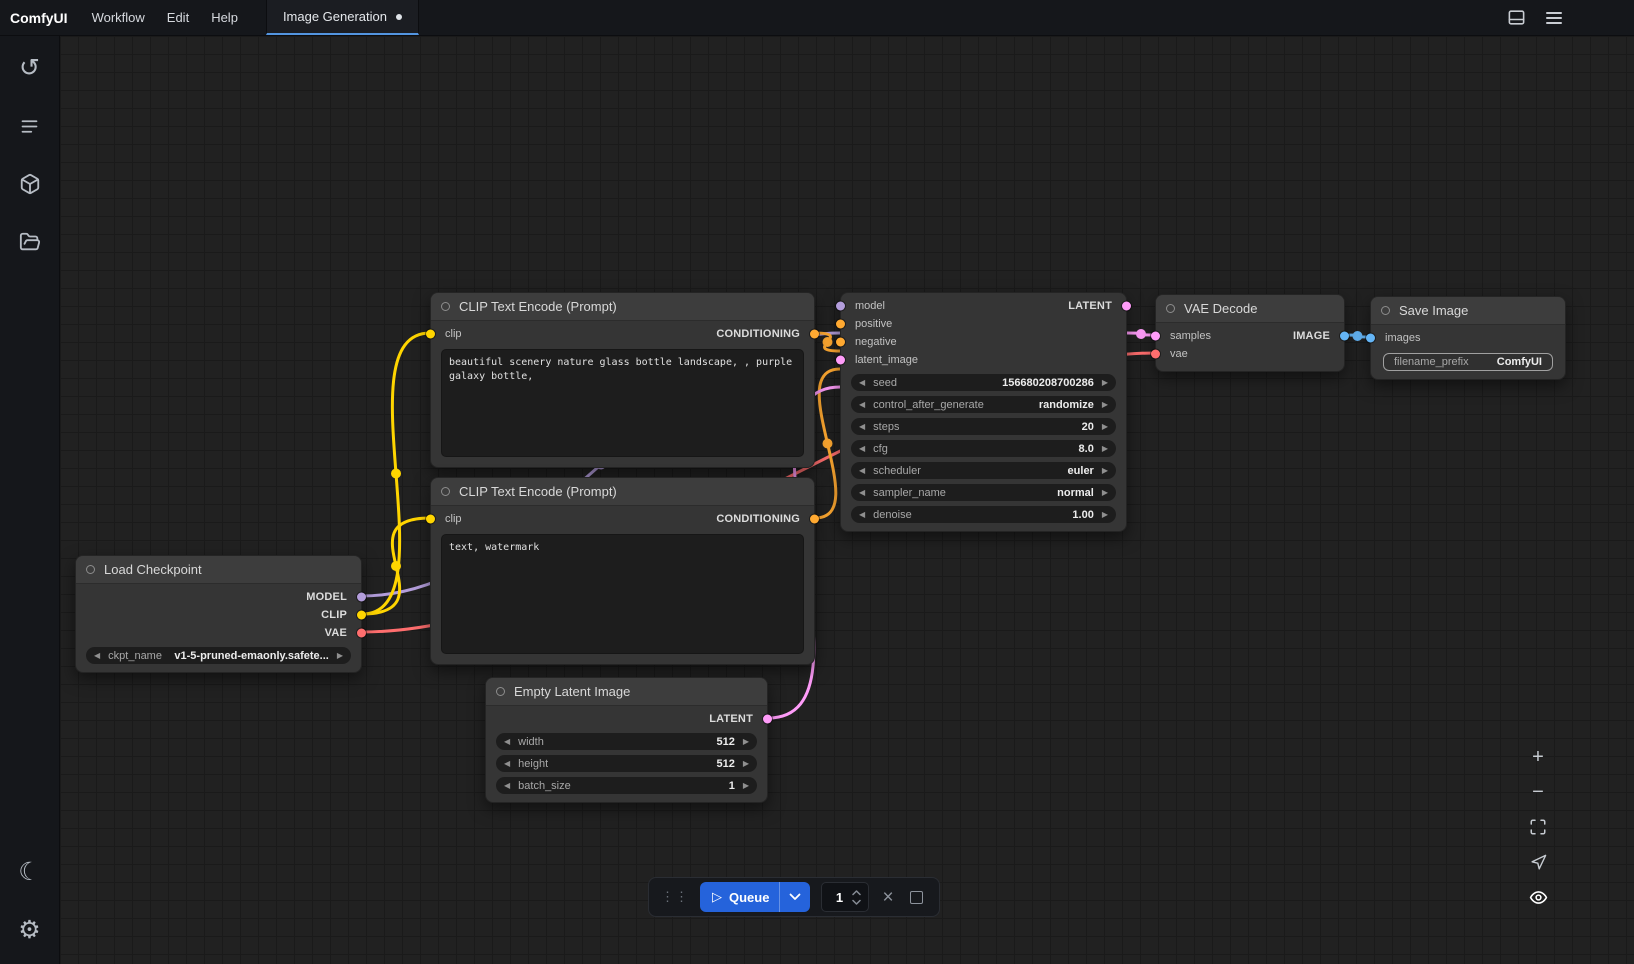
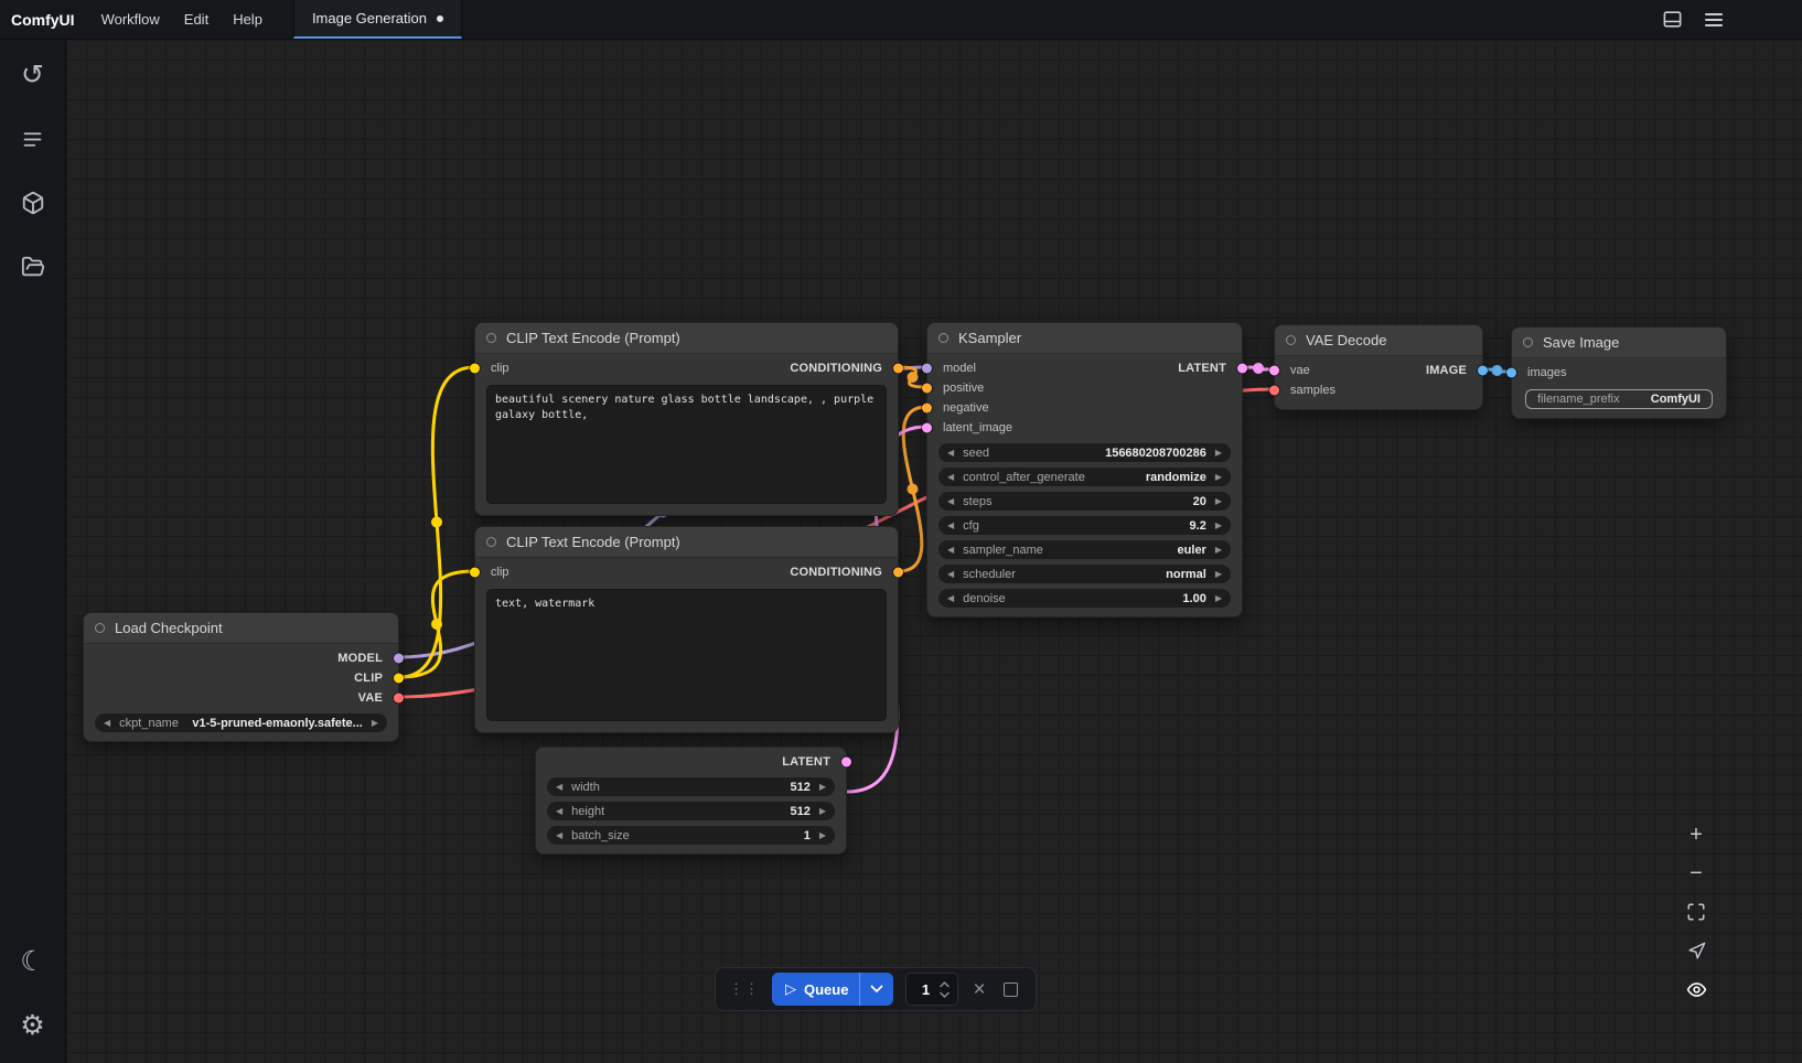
  ComfyUI
  Workflow
  Edit
  Help
  Image Generation
  ↺
  ☾
  ⚙
  Load Checkpoint
  MODEL
  CLIP
  VAE
  ◀
  ckpt_name
  v1-5-pruned-emaonly.safete...
  ▶
  CLIP Text Encode (Prompt)
  clip
  CONDITIONING
  beautiful scenery nature glass bottle landscape, , purple galaxy bottle,
  CLIP Text Encode (Prompt)
  clip
  CONDITIONING
  text, watermark
- Empty Latent Image
  LATENT
  ◀
  width
  512
  ▶
  ◀
  height
  512
  ▶
  ◀
  batch_size
  1
  ▶
+ KSampler
  model
  LATENT
  positive
  negative
  latent_image
  ◀
  seed
  156680208700286
  ▶
  ◀
  control_after_generate
  randomize
  ▶
  ◀
  steps
  20
  ▶
  ◀
  cfg
- 8.0
+ 9.2
  ▶
  ◀
- scheduler
+ sampler_name
  euler
  ▶
  ◀
- sampler_name
+ scheduler
  normal
  ▶
  ◀
  denoise
  1.00
  ▶
  VAE Decode
- samples
+ vae
  IMAGE
- vae
+ samples
  Save Image
  images
  filename_prefix
  ComfyUI
  ⋮⋮
  ▷
  Queue
  1
  ×
  +
  −
